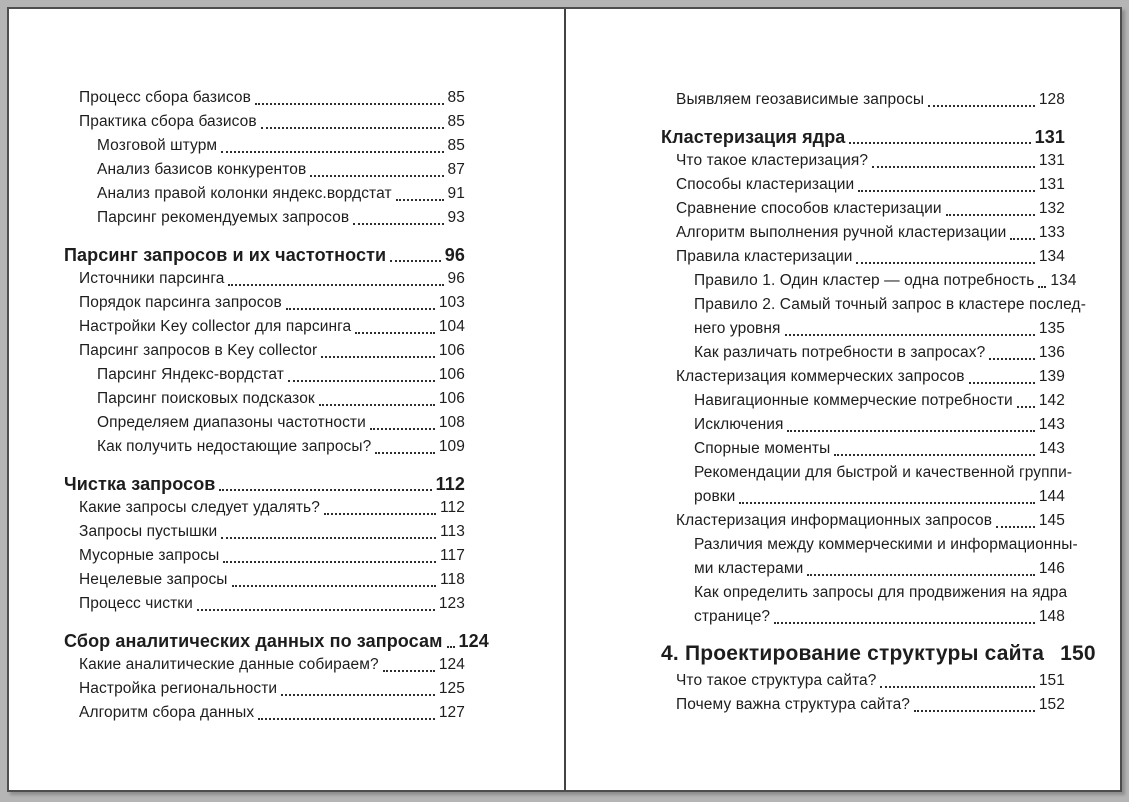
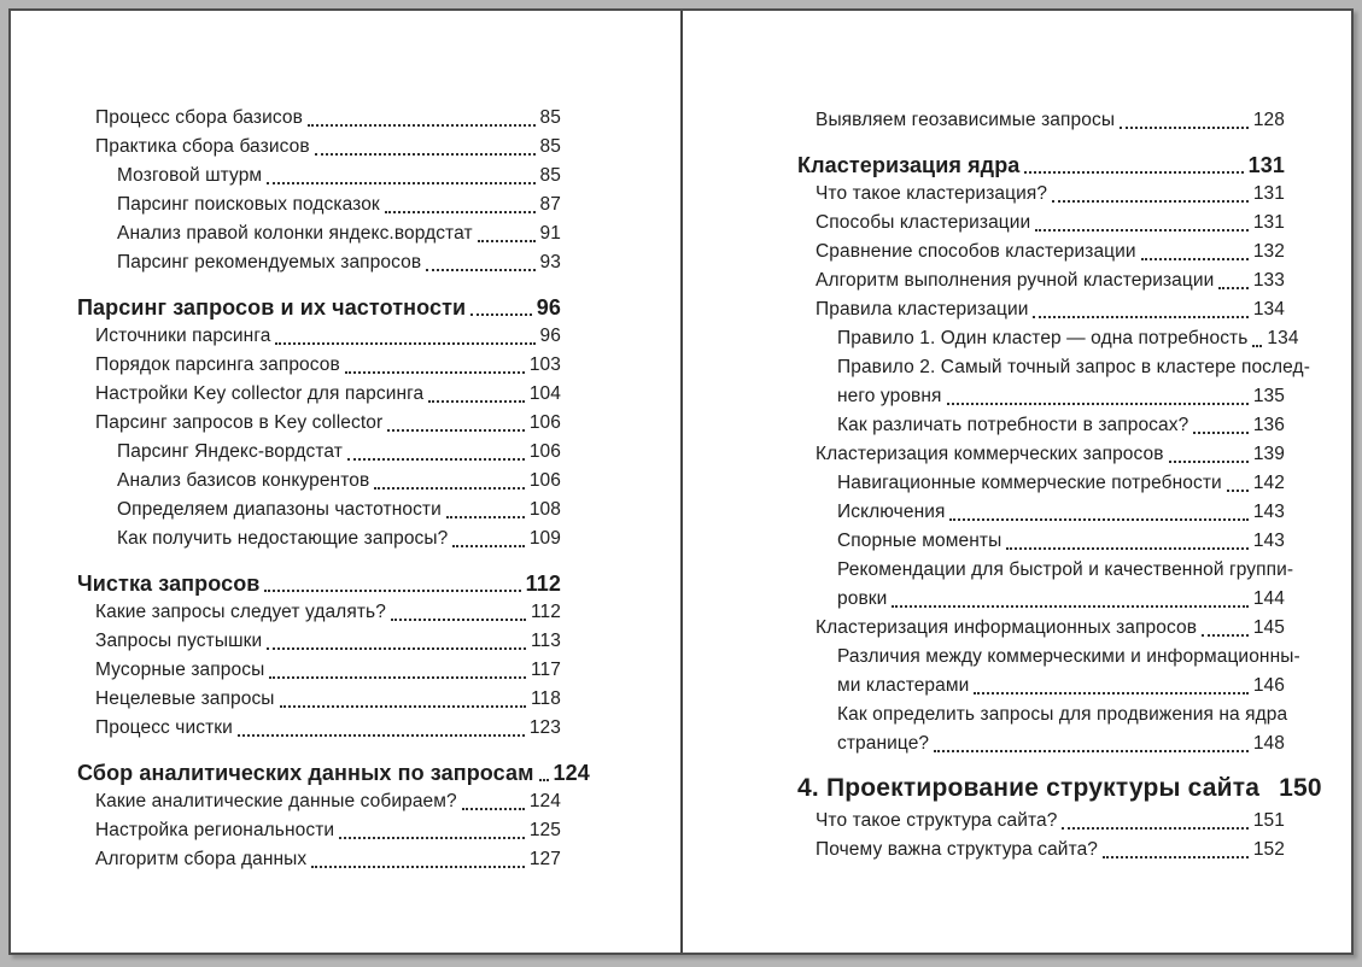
  Процесс сбора базисов
  85
  Практика сбора базисов
  85
  Мозговой штурм
  85
- Анализ базисов конкурентов
+ Парсинг поисковых подсказок
  87
  Анализ правой колонки яндекс.вордстат
  91
  Парсинг рекомендуемых запросов
  93
  Парсинг запросов и их частотности
  96
  Источники парсинга
  96
  Порядок парсинга запросов
  103
  Настройки Key collector для парсинга
  104
  Парсинг запросов в Key collector
  106
  Парсинг Яндекс-вордстат
  106
- Парсинг поисковых подсказок
+ Анализ базисов конкурентов
  106
  Определяем диапазоны частотности
  108
  Как получить недостающие запросы?
  109
  Чистка запросов
  112
  Какие запросы следует удалять?
  112
  Запросы пустышки
  113
  Мусорные запросы
  117
  Нецелевые запросы
  118
  Процесс чистки
  123
  Сбор аналитических данных по запросам
  124
  Какие аналитические данные собираем?
  124
  Настройка региональности
  125
  Алгоритм сбора данных
  127
  Выявляем геозависимые запросы
  128
  Кластеризация ядра
  131
  Что такое кластеризация?
  131
  Способы кластеризации
  131
  Сравнение способов кластеризации
  132
  Алгоритм выполнения ручной кластеризации
  133
  Правила кластеризации
  134
  Правило 1. Один кластер — одна потребность
  134
  Правило 2. Самый точный запрос в кластере послед-
  него уровня
  135
  Как различать потребности в запросах?
  136
  Кластеризация коммерческих запросов
  139
  Навигационные коммерческие потребности
  142
  Исключения
  143
  Спорные моменты
  143
  Рекомендации для быстрой и качественной группи-
  ровки
  144
  Кластеризация информационных запросов
  145
  Различия между коммерческими и информационны-
  ми кластерами
  146
  Как определить запросы для продвижения на ядра
  странице?
  148
  4. Проектирование структуры сайта
  150
  Что такое структура сайта?
  151
  Почему важна структура сайта?
  152
